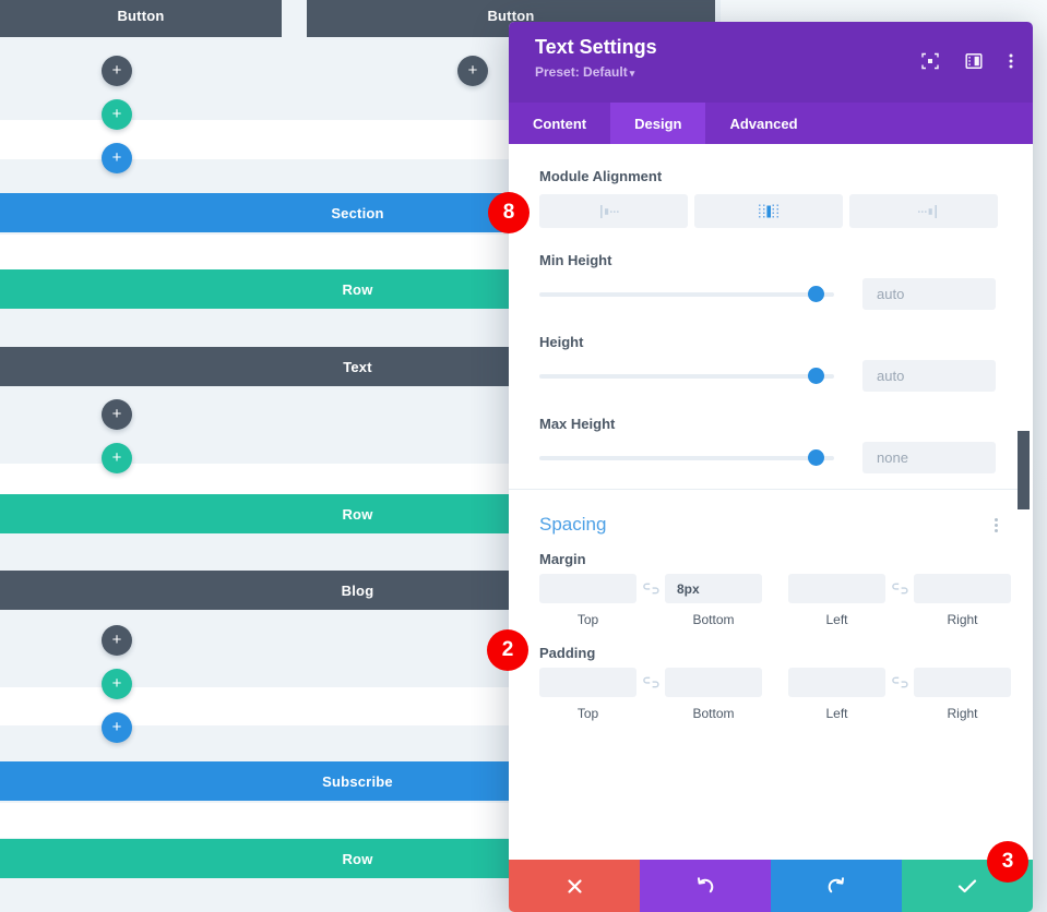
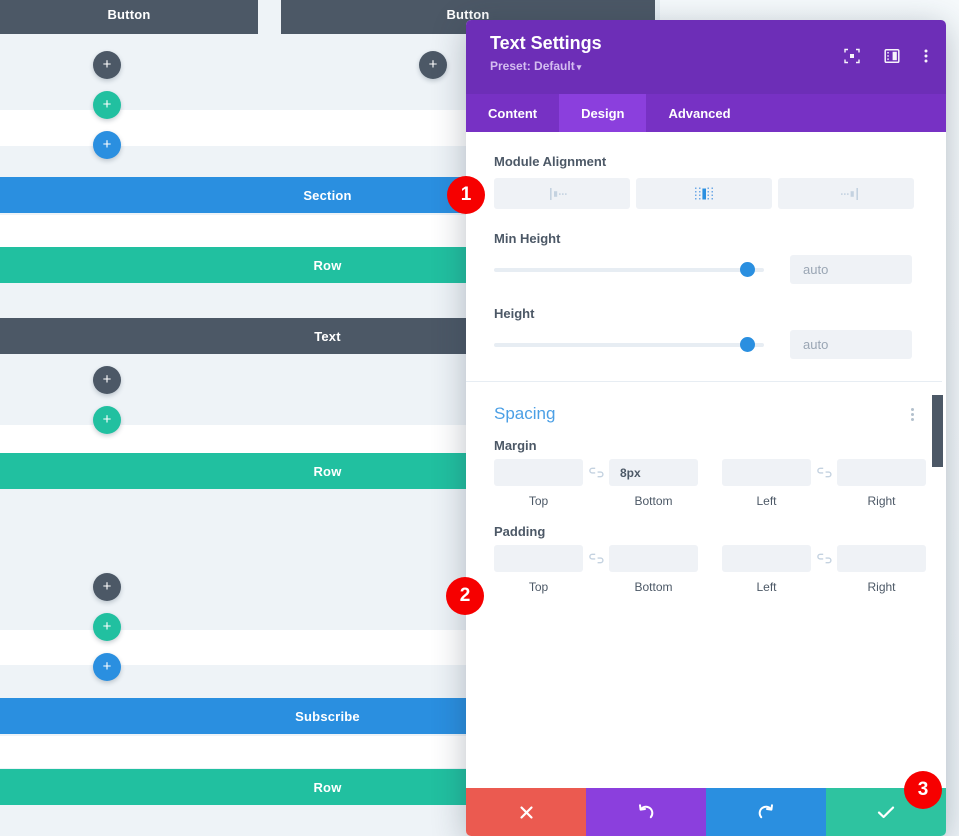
  Button
  Button
  +
  +
  +
  +
  Section
  Row
  Text
  +
  +
  Row
- Blog
  +
  +
  +
  Subscribe
  Row
  Text Settings
  Preset: Default ▾
  Content
  Design
  Advanced
  Module Alignment
  Min Height
  auto
  Height
  auto
- Max Height
- none
  Spacing
  Margin
  Top
  8px
  Bottom
  Left
  Right
  Padding
  Top
  Bottom
  Left
  Right
- 8
+ 1
  2
  3
